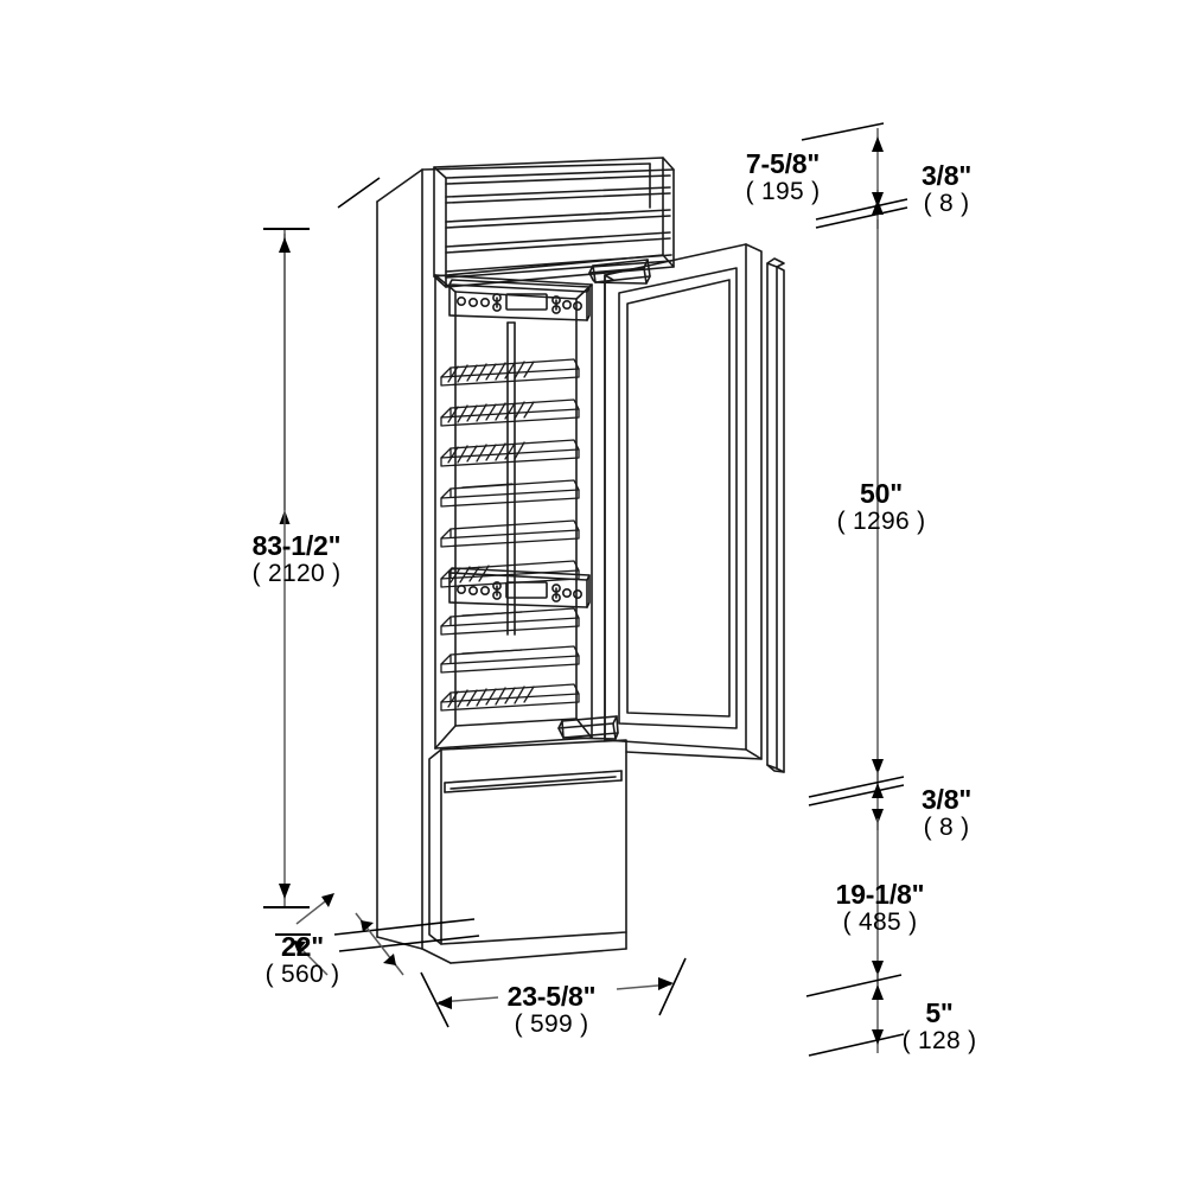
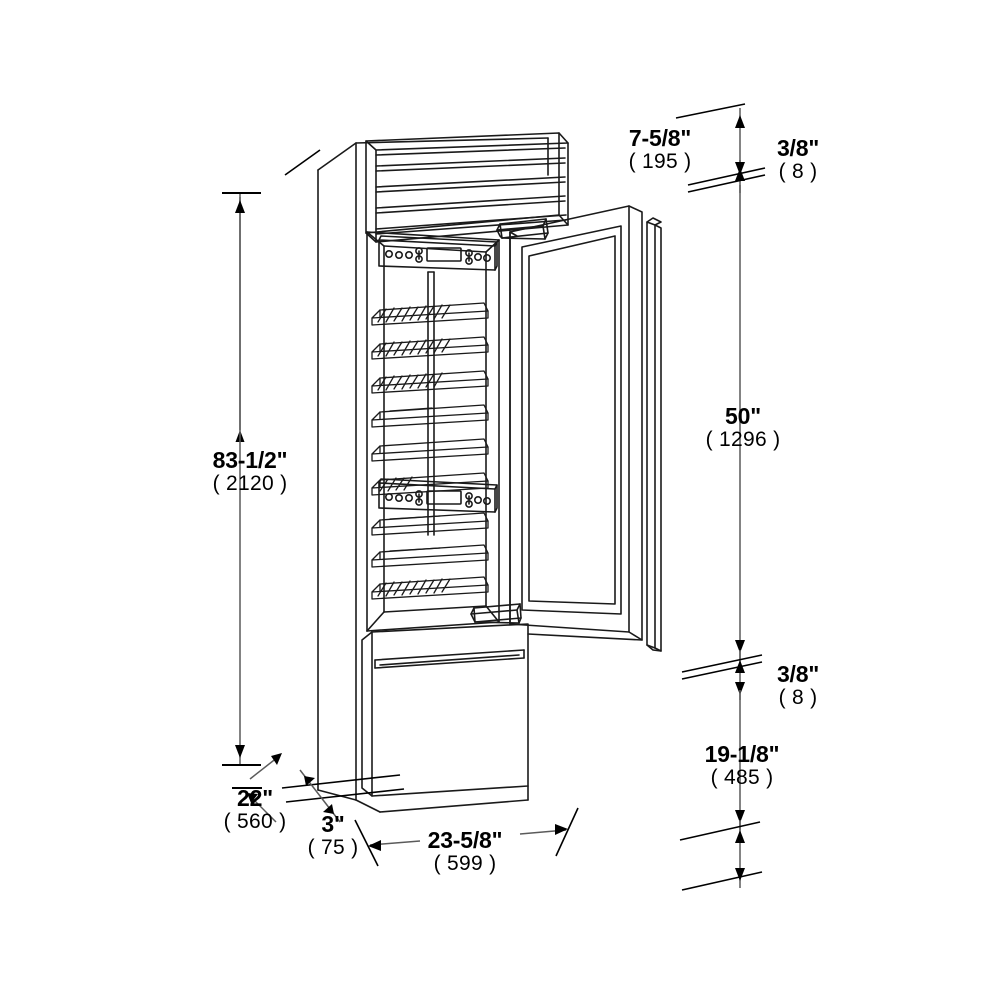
  83-1/2"
  ( 2120 )
  7-5/8"
  ( 195 )
  3/8"
  ( 8 )
  50"
  ( 1296 )
  3/8"
  ( 8 )
  19-1/8"
  ( 485 )
- 5"
- ( 128 )
  22"
  ( 560 )
+ 3"
+ ( 75 )
  23-5/8"
  ( 599 )
